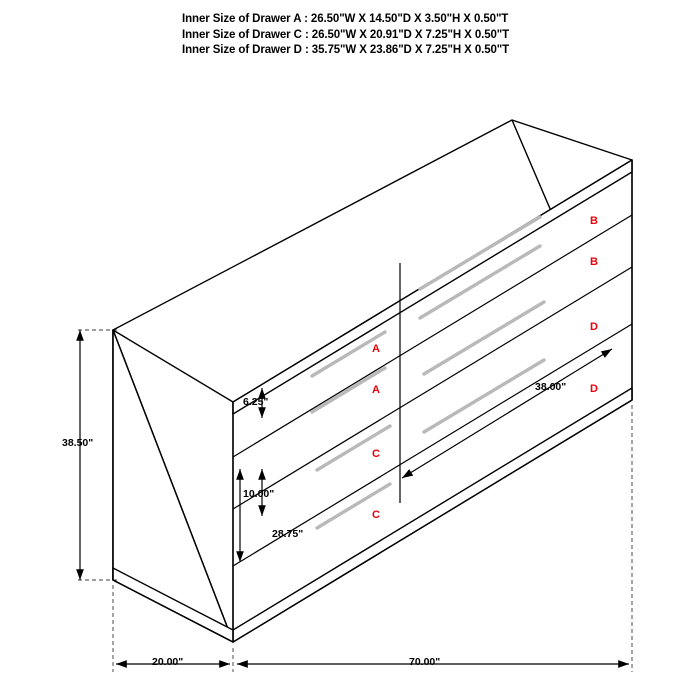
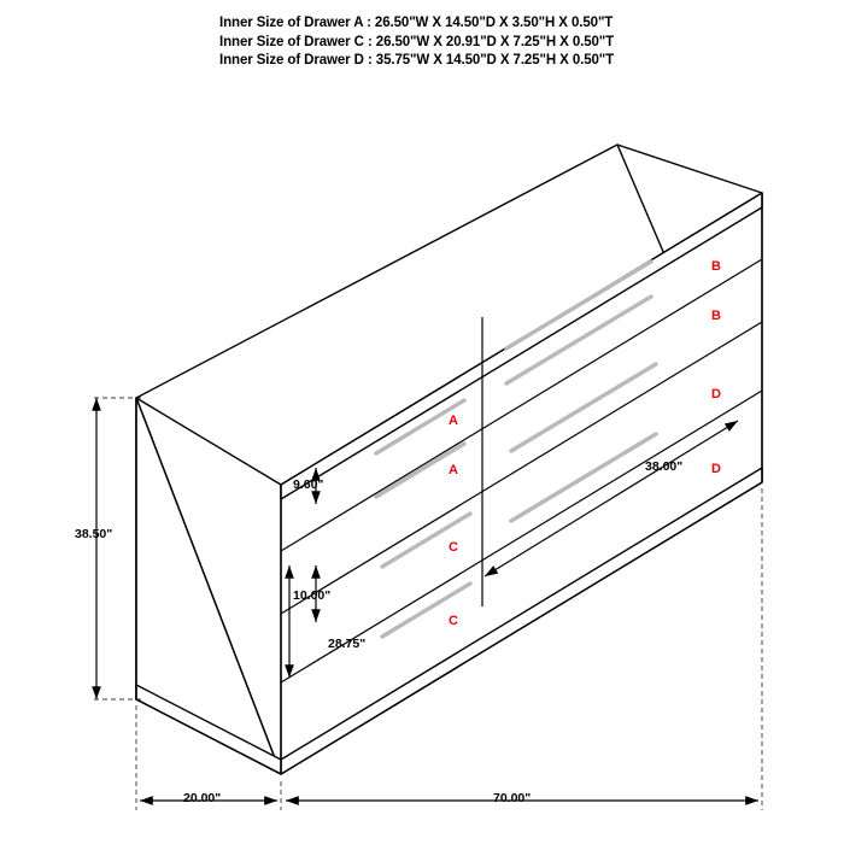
  Inner Size of Drawer A : 26.50"W X 14.50"D X 3.50"H X 0.50"T
  Inner Size of Drawer C : 26.50"W X 20.91"D X 7.25"H X 0.50"T
- Inner Size of Drawer D : 35.75"W X 23.86"D X 7.25"H X 0.50"T
+ Inner Size of Drawer D : 35.75"W X 14.50"D X 7.25"H X 0.50"T
  38.50"
  20.00"
  70.00"
- 6.25"
+ 9.60"
  10.00"
  28.75"
  38.00"
  A
  A
  B
  B
  C
  C
  D
  D
